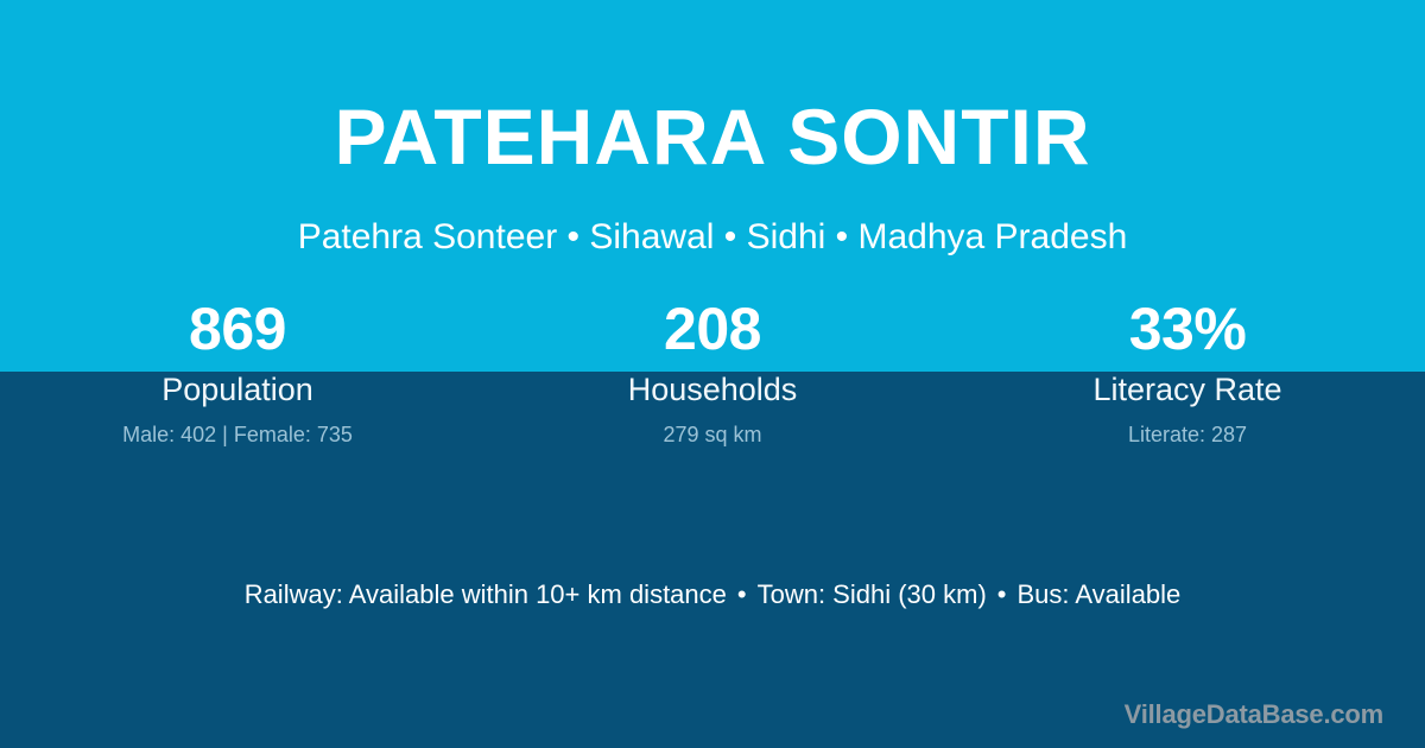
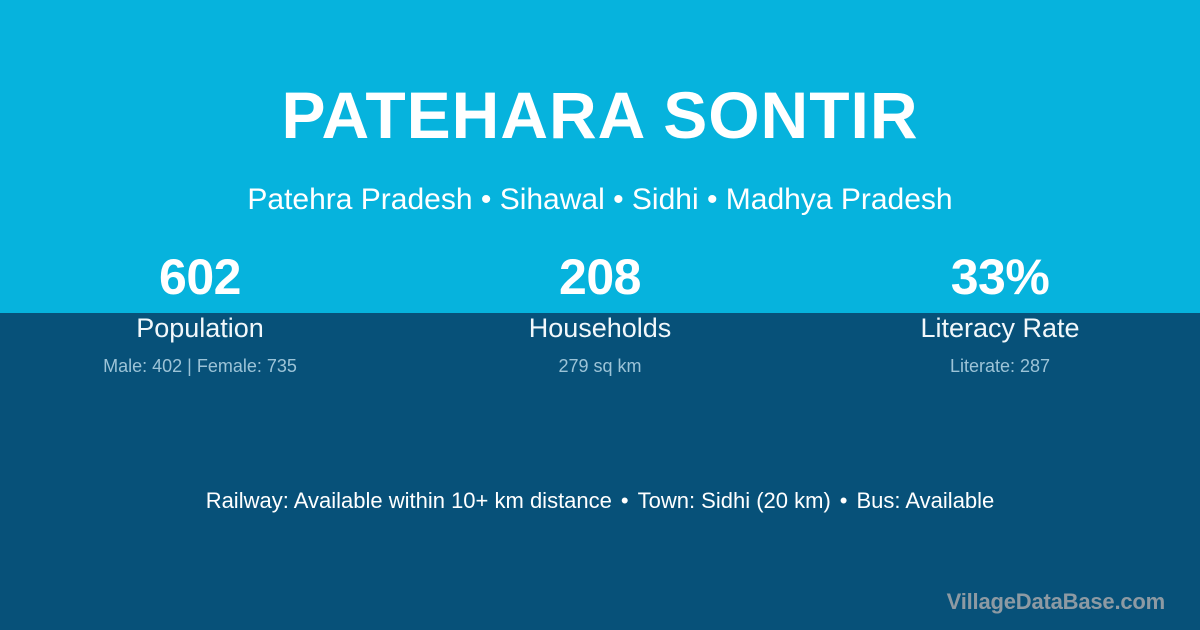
  PATEHARA SONTIR
- Patehra Sonteer • Sihawal • Sidhi • Madhya Pradesh
+ Patehra Pradesh • Sihawal • Sidhi • Madhya Pradesh
- 869
+ 602
  Population
  Male: 402 | Female: 735
  208
  Households
  279 sq km
  33%
  Literacy Rate
  Literate: 287
- Railway: Available within 10+ km distance • Town: Sidhi (30 km) • Bus: Available
+ Railway: Available within 10+ km distance • Town: Sidhi (20 km) • Bus: Available
  VillageDataBase.com
